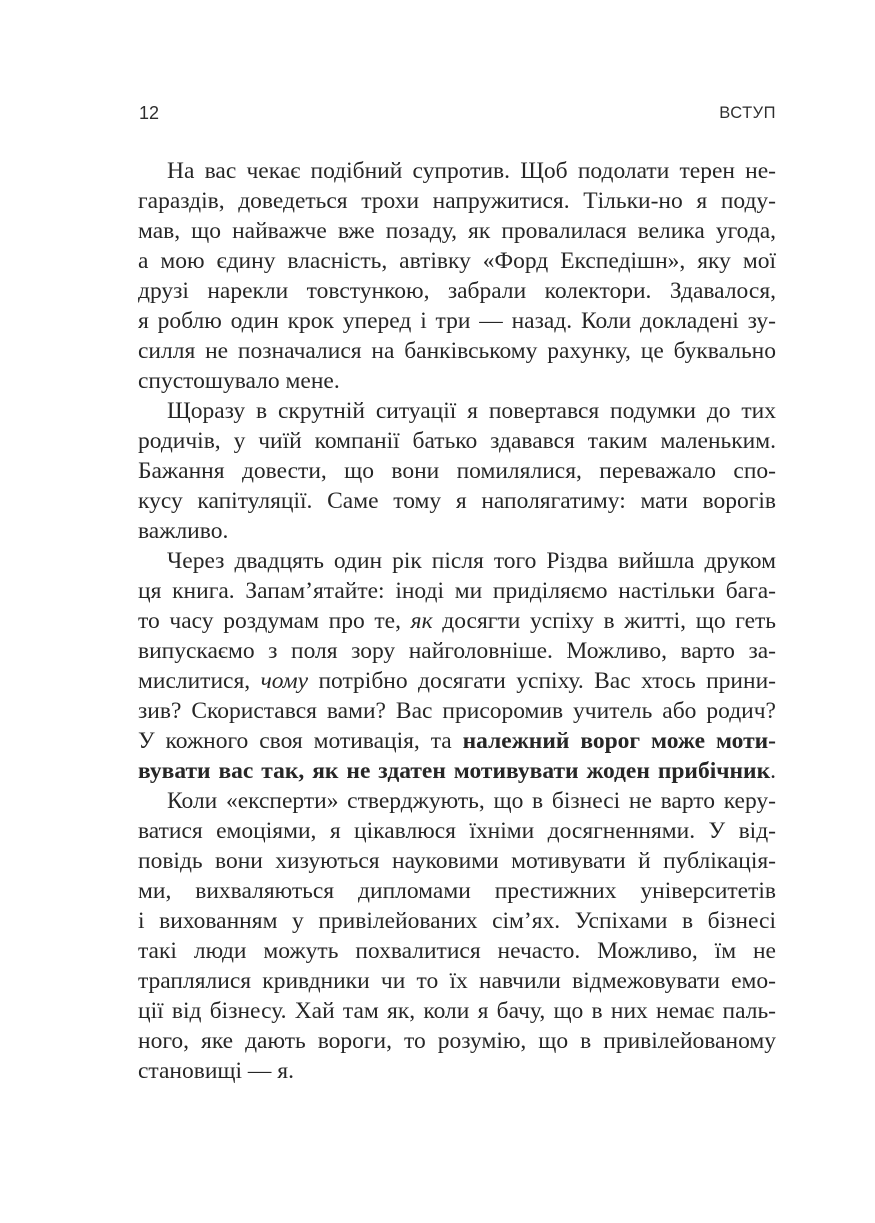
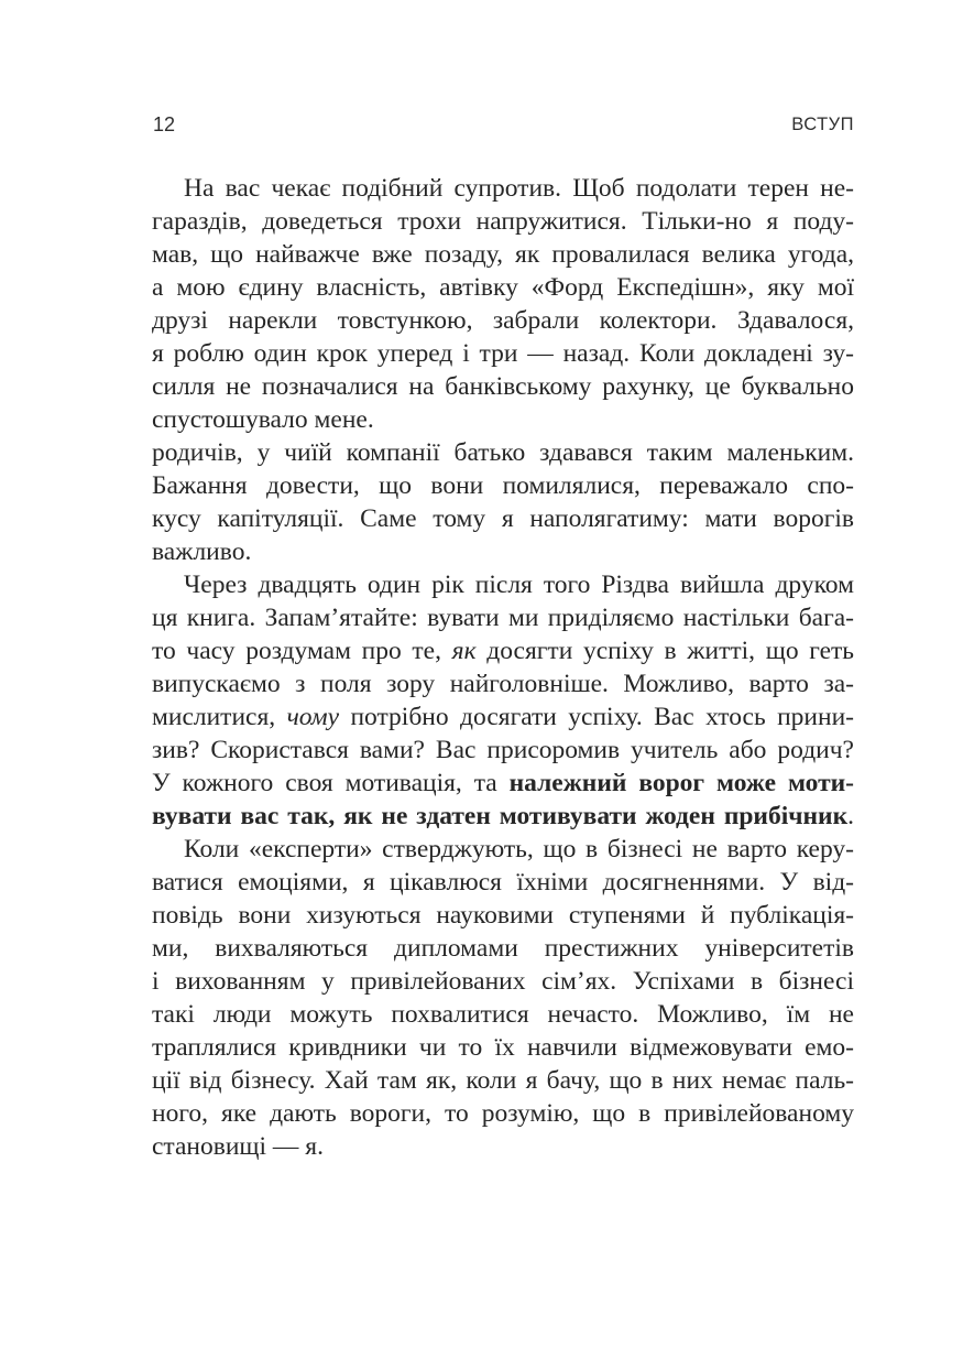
  12
  ВСТУП
  На вас чекає подібний супротив. Щоб подолати терен не-
  гараздів, доведеться трохи напружитися. Тільки-но я поду-
  мав, що найважче вже позаду, як провалилася велика угода,
  а мою єдину власність, автівку «Форд Експедішн», яку мої
  друзі нарекли товстункою, забрали колектори. Здавалося,
  я роблю один крок уперед і три — назад. Коли докладені зу-
  силля не позначалися на банківському рахунку, це буквально
  спустошувало мене.
- Щоразу в скрутній ситуації я повертався подумки до тих
  родичів, у чиїй компанії батько здавався таким маленьким.
  Бажання довести, що вони помилялися, переважало спо-
  кусу капітуляції. Саме тому я наполягатиму: мати ворогів
  важливо.
  Через двадцять один рік після того Різдва вийшла друком
- ця книга. Запам’ятайте: іноді ми приділяємо настільки бага-
+ ця книга. Запам’ятайте: вувати ми приділяємо настільки бага-
  то часу роздумам про те, як досягти успіху в житті, що геть
  випускаємо з поля зору найголовніше. Можливо, варто за-
  мислитися, чому потрібно досягати успіху. Вас хтось прини-
  зив? Скористався вами? Вас присоромив учитель або родич?
  У кожного своя мотивація, та належний ворог може моти-
  вувати вас так, як не здатен мотивувати жоден прибічник.
  Коли «експерти» стверджують, що в бізнесі не варто керу-
  ватися емоціями, я цікавлюся їхніми досягненнями. У від-
- повідь вони хизуються науковими мотивувати й публікація-
+ повідь вони хизуються науковими ступенями й публікація-
  ми, вихваляються дипломами престижних університетів
  і вихованням у привілейованих сім’ях. Успіхами в бізнесі
  такі люди можуть похвалитися нечасто. Можливо, їм не
  траплялися кривдники чи то їх навчили відмежовувати емо-
  ції від бізнесу. Хай там як, коли я бачу, що в них немає паль-
  ного, яке дають вороги, то розумію, що в привілейованому
  становищі — я.
